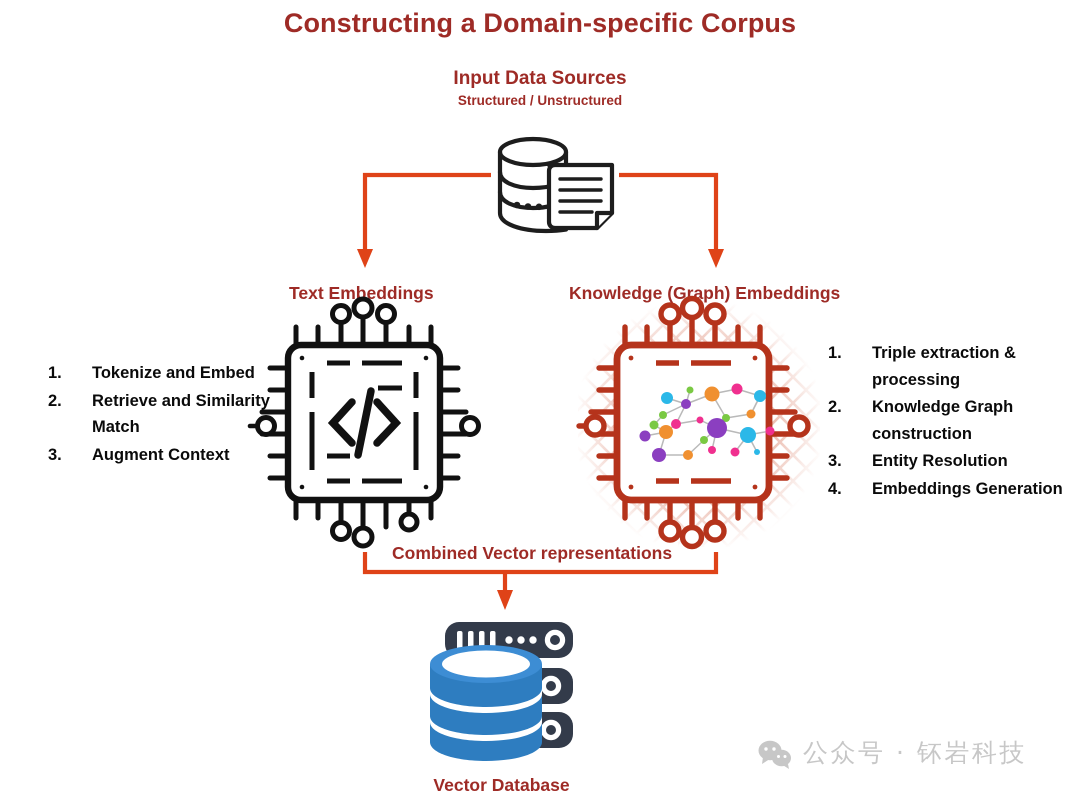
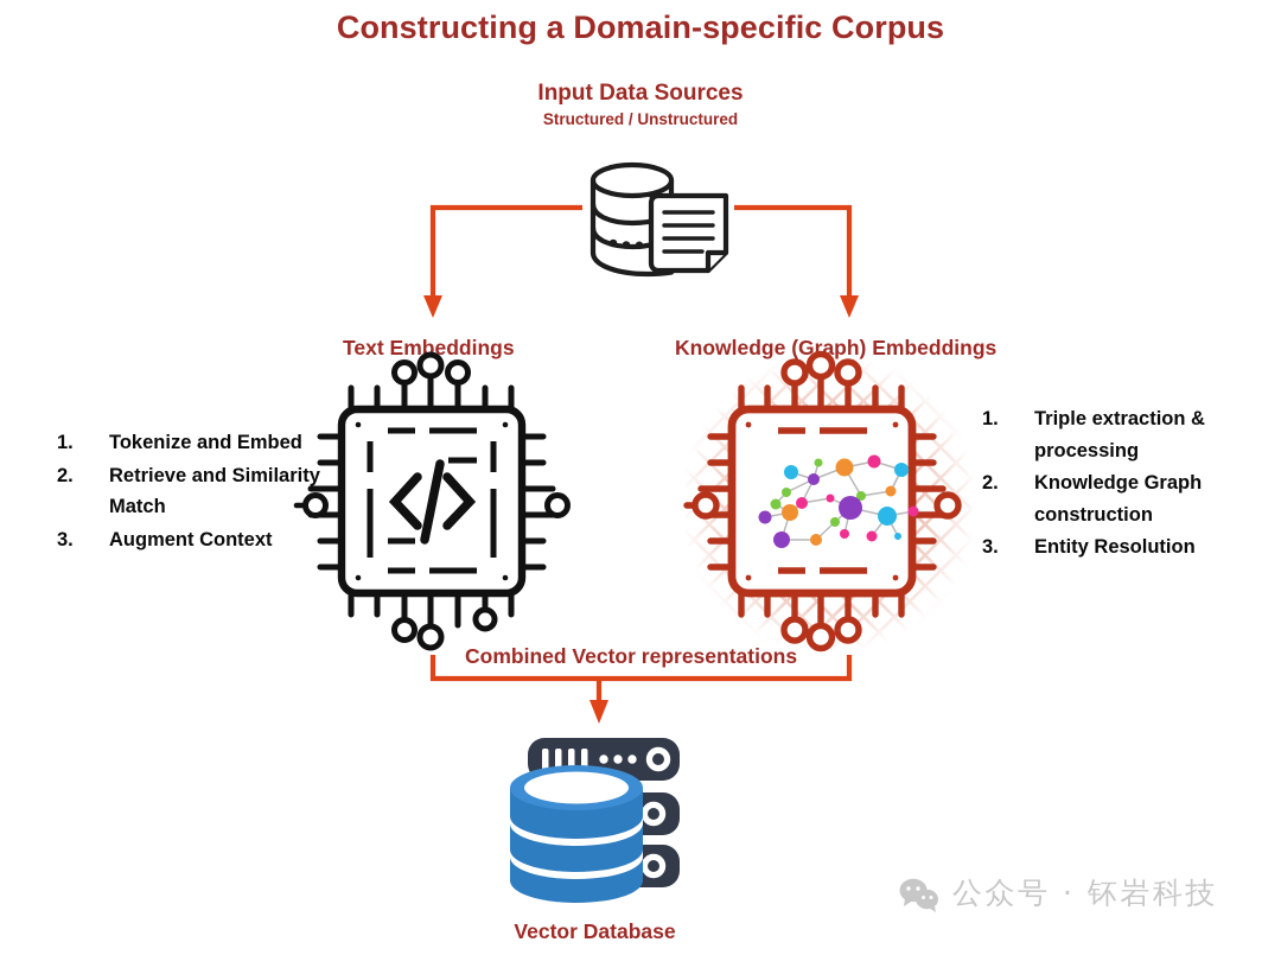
  Constructing a Domain-specific Corpus
  Input Data Sources
  Structured / Unstructured
  Text Embeddings
  Knowledge (Graph) Embeddings
  1.
  Tokenize and Embed
  2.
  Retrieve and Similarity Match
  3.
  Augment Context
  1.
  Triple extraction & processing
  2.
  Knowledge Graph construction
  3.
  Entity Resolution
- 4.
- Embeddings Generation
  Combined Vector representations
  Vector Database
  公众号 · 钚岩科技
